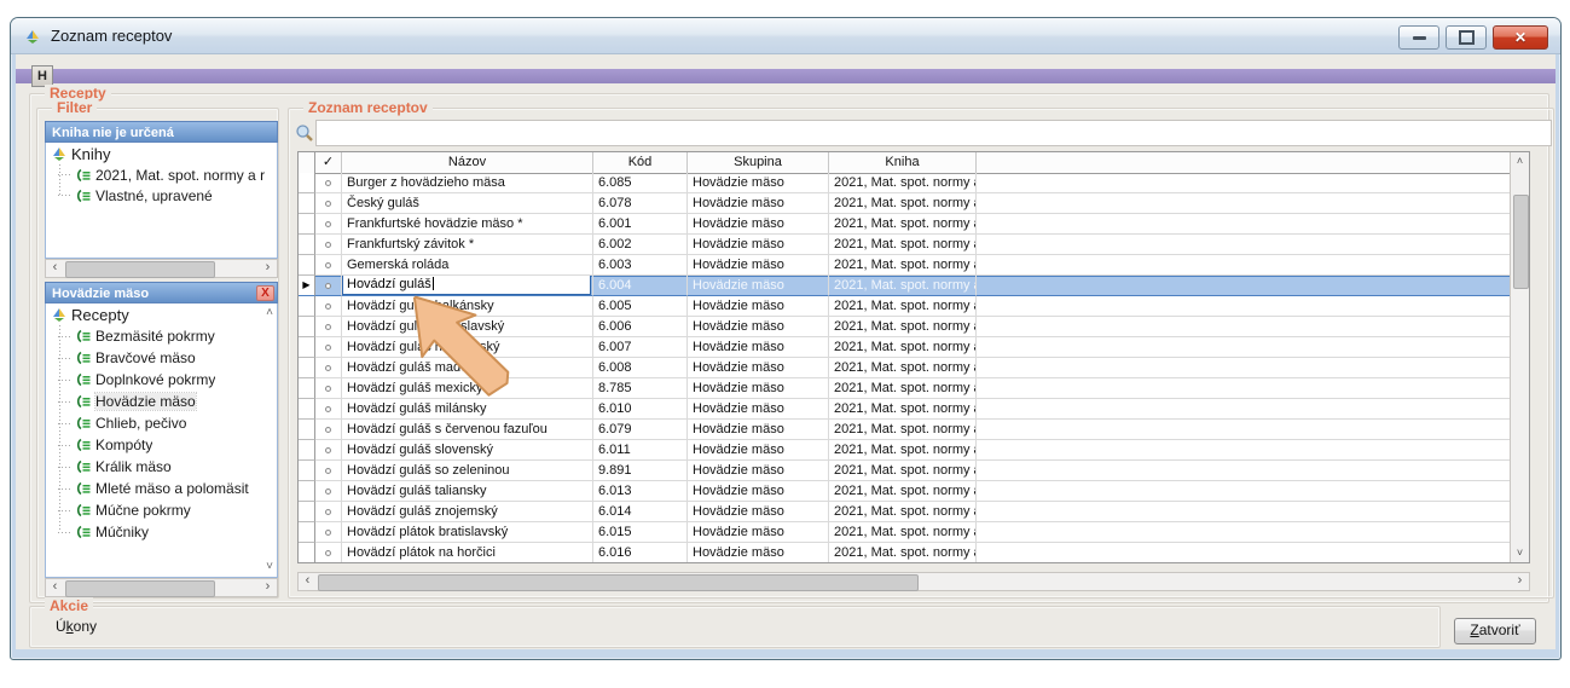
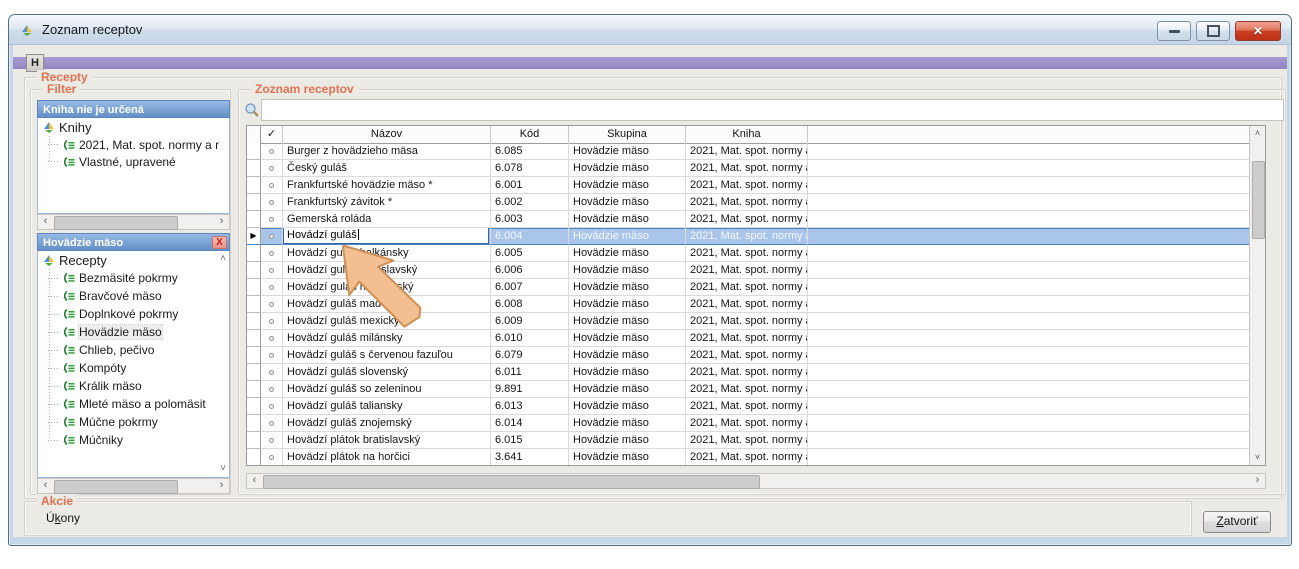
  Zoznam receptov
  ✕
  H
  Recepty
  Filter
  Kniha nie je určená
  Knihy
  2021, Mat. spot. normy a r
  Vlastné, upravené
  ‹
  ›
  Hovädzie mäso
  X
  Recepty
  Bezmäsité pokrmy
  Bravčové mäso
  Doplnkové pokrmy
  Hovädzie mäso
  Chlieb, pečivo
  Kompóty
  Králik mäso
  Mleté mäso a polomäsit
  Múčne pokrmy
  Múčniky
  ˄
  ˅
  ‹
  ›
  Zoznam receptov
  ✓
  Názov
  Kód
  Skupina
  Kniha
  Burger z hovädzieho mäsa
  6.085
  Hovädzie mäso
  2021, Mat. spot. normy
  Český guláš
  6.078
  Hovädzie mäso
  2021, Mat. spot. normy
  Frankfurtské hovädzie mäso *
  6.001
  Hovädzie mäso
  2021, Mat. spot. normy
  Frankfurtský závitok *
  6.002
  Hovädzie mäso
  2021, Mat. spot. normy
  Gemerská roláda
  6.003
  Hovädzie mäso
  2021, Mat. spot. normy
  ▶
  Hovádzí guláš
  6.004
  Hovädzie mäso
  2021, Mat. spot. normy
  Hovädzí gulkánsky
  6.005
  Hovädzie mäso
  2021, Mat. spot. normy
  Hovädzí gulslavský
  6.006
  Hovädzie mäso
  2021, Mat. spot. normy
  6.007
  Hovädzie mäso
  2021, Mat. spot. normy
  Hovädzí guláš maď
  6.008
  Hovädzie mäso
  2021, Mat. spot. normy
  Hovädzí guláš mexický
- 8.785
+ 6.009
  Hovädzie mäso
  2021, Mat. spot. normy
  Hovädzí guláš milánsky
  6.010
  Hovädzie mäso
  2021, Mat. spot. normy
  Hovädzí guláš s červenou fazuľou
  6.079
  Hovädzie mäso
  2021, Mat. spot. normy
  Hovädzí guláš slovenský
  6.011
  Hovädzie mäso
  2021, Mat. spot. normy
  Hovädzí guláš so zeleninou
  9.891
  Hovädzie mäso
  2021, Mat. spot. normy
  Hovädzí guláš taliansky
  6.013
  Hovädzie mäso
  2021, Mat. spot. normy
  Hovädzí guláš znojemský
  6.014
  Hovädzie mäso
  2021, Mat. spot. normy
  Hovädzí plátok bratislavský
  6.015
  Hovädzie mäso
  2021, Mat. spot. normy
  Hovädzí plátok na horčici
- 6.016
+ 3.641
  Hovädzie mäso
  2021, Mat. spot. normy
  ˄
  ˅
  ‹
  ›
  Akcie
  Úkony
  Zatvoriť
